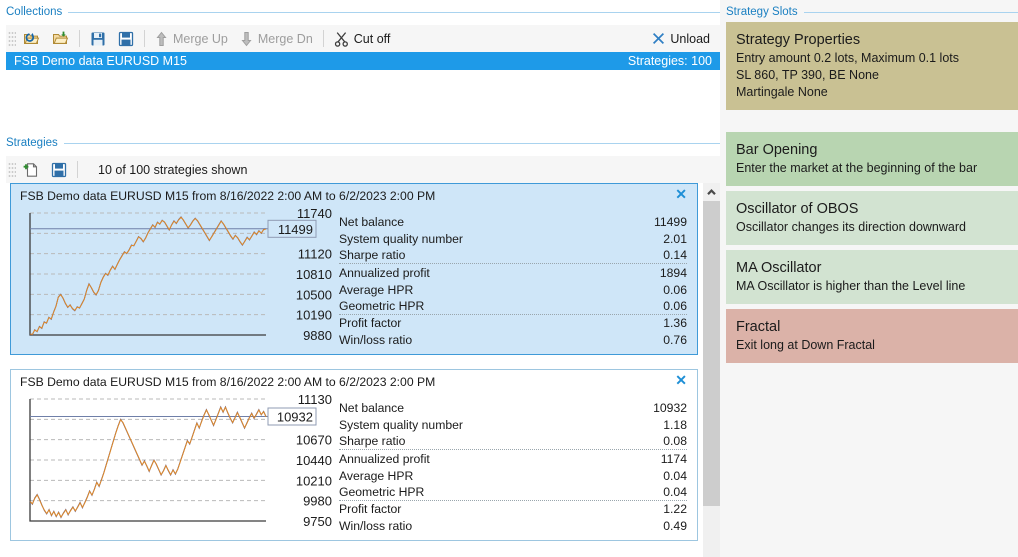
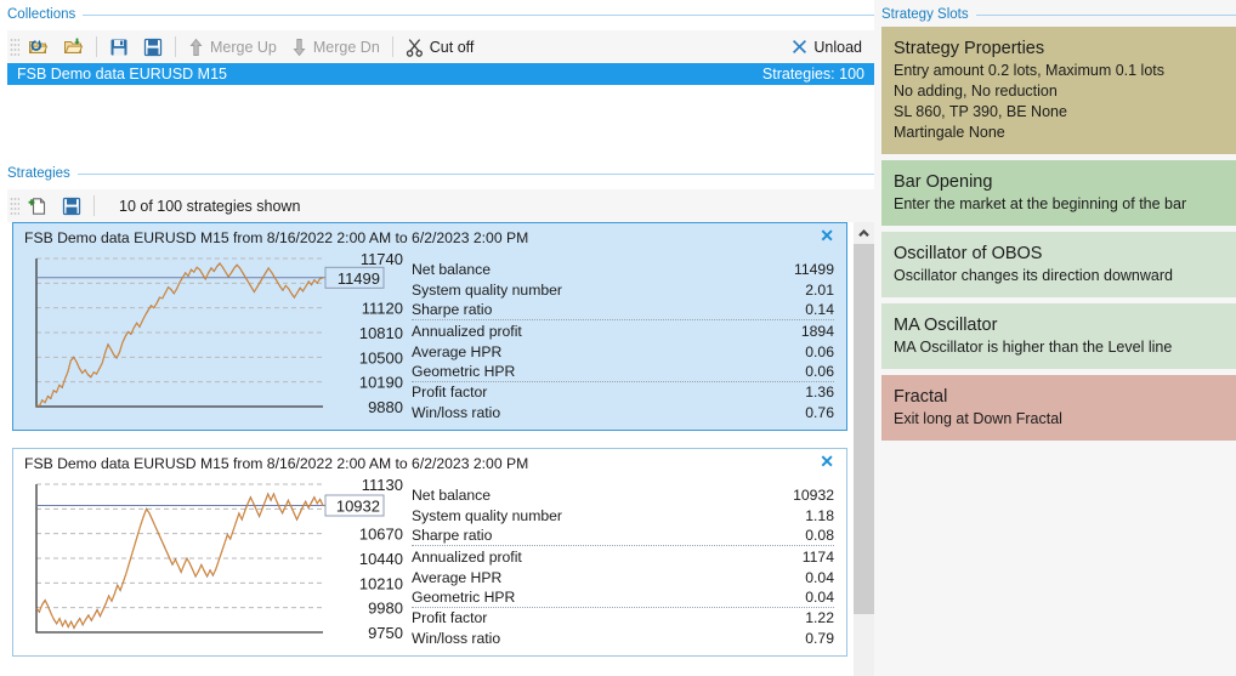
  Collections
  Merge Up
  Merge Dn
  Cut off
  Unload
  FSB Demo data EURUSD M15
  Strategies: 100
  Strategies
  10 of 100 strategies shown
  FSB Demo data EURUSD M15 from 8/16/2022 2:00 AM to 6/2/2023 2:00 PM
  ✕
  11740
  11120
  10810
  10500
  10190
  9880
  11499
  Net balance
  11499
  System quality number
  2.01
  Sharpe ratio
  0.14
  Annualized profit
  1894
  Average HPR
  0.06
  Geometric HPR
  0.06
  Profit factor
  1.36
  Win/loss ratio
  0.76
  FSB Demo data EURUSD M15 from 8/16/2022 2:00 AM to 6/2/2023 2:00 PM
  ✕
  11130
  10670
  10440
  10210
  9980
  9750
  10932
  Net balance
  10932
  System quality number
  1.18
  Sharpe ratio
  0.08
  Annualized profit
  1174
  Average HPR
  0.04
  Geometric HPR
  0.04
  Profit factor
  1.22
  Win/loss ratio
- 0.49
+ 0.79
  Strategy Slots
  Strategy Properties
  Entry amount 0.2 lots, Maximum 0.1 lots
+ No adding, No reduction
  SL 860, TP 390, BE None
  Martingale None
  Bar Opening
  Enter the market at the beginning of the bar
  Oscillator of OBOS
  Oscillator changes its direction downward
  MA Oscillator
  MA Oscillator is higher than the Level line
  Fractal
  Exit long at Down Fractal
